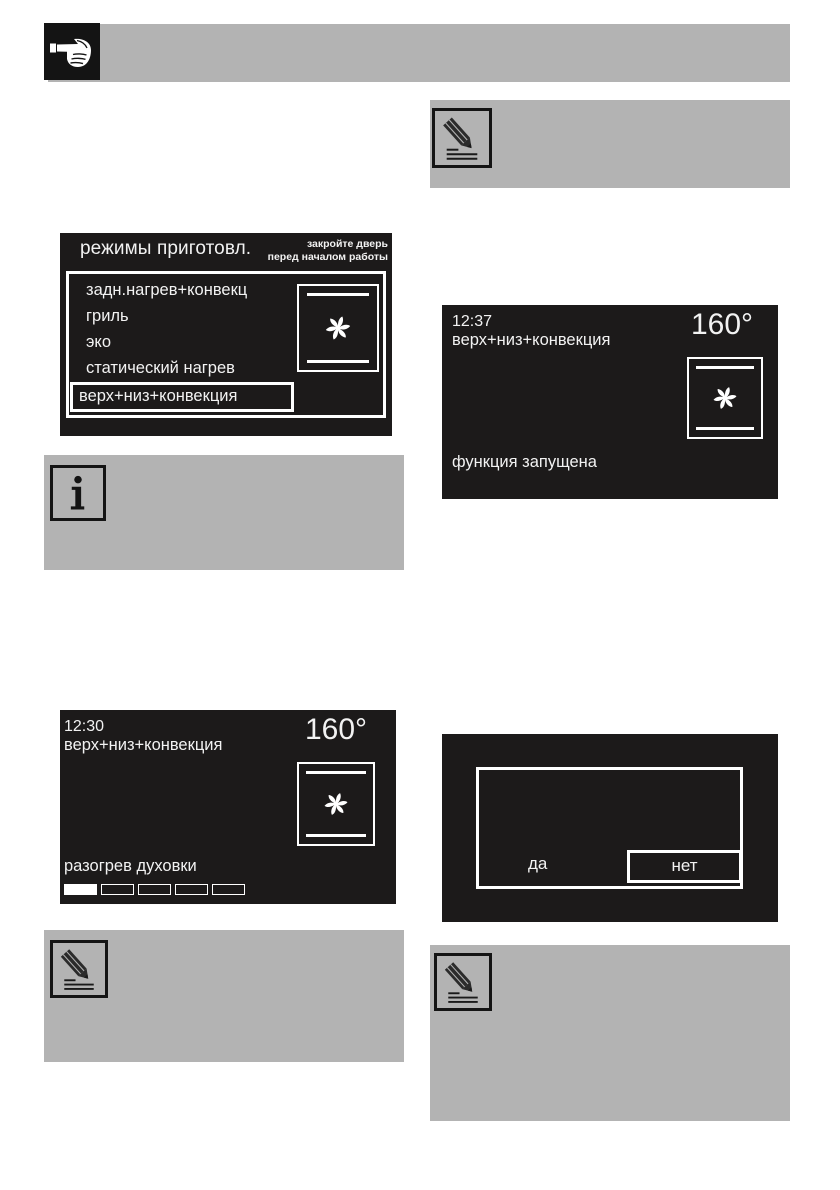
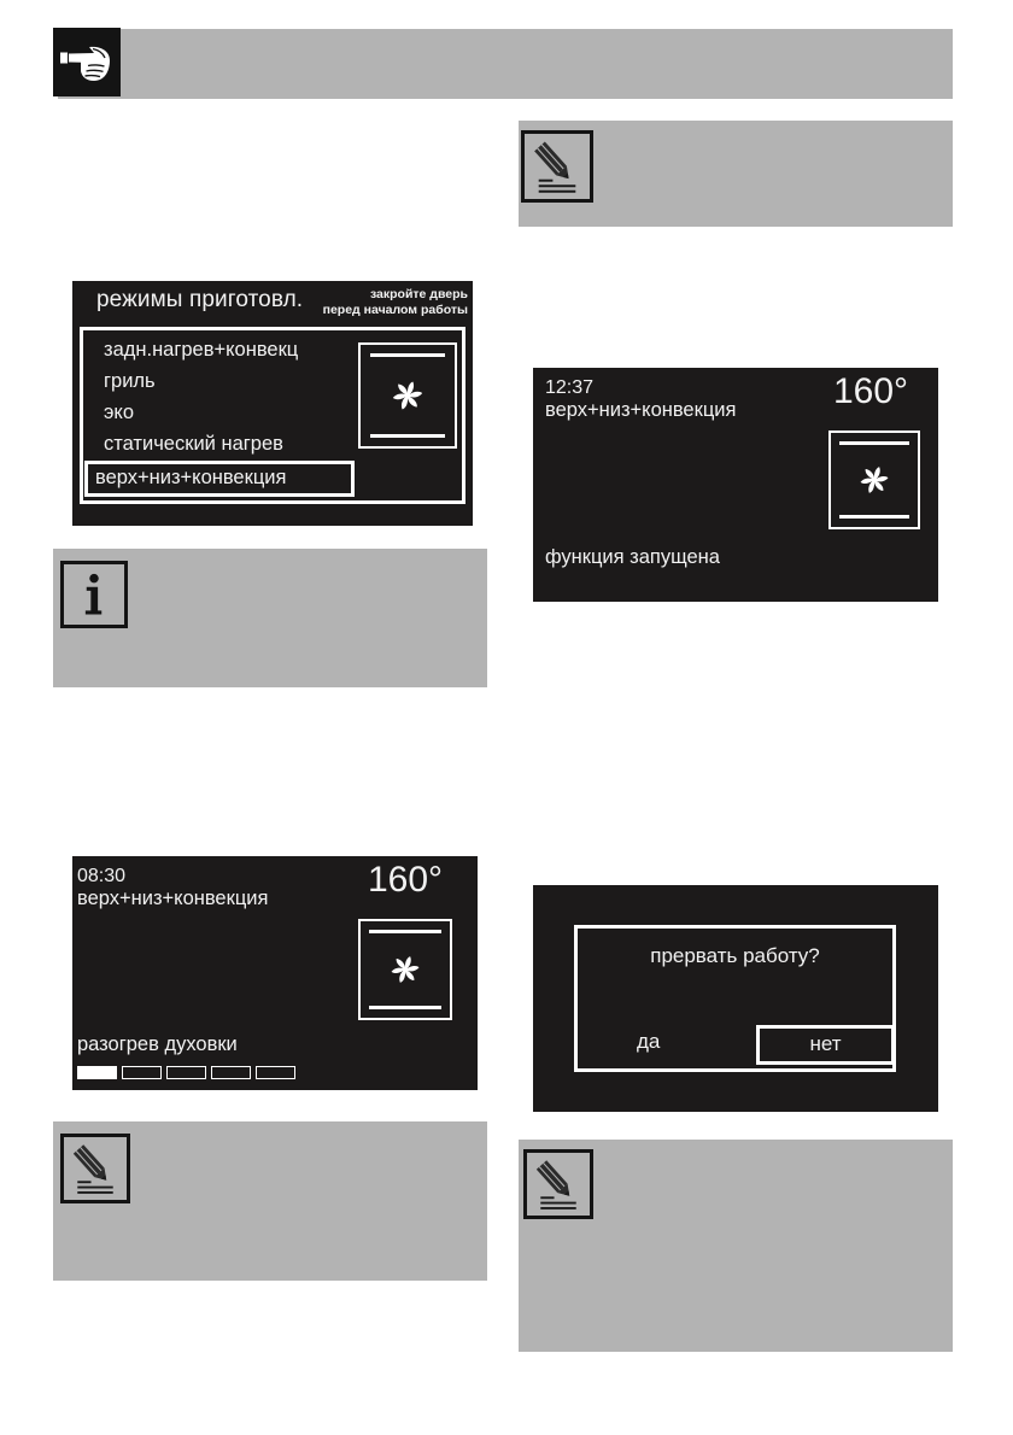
  режимы приготовл.
  закройте дверь
  перед началом работы
  задн.нагрев+конвекц
  гриль
  эко
  статический нагрев
  верх+низ+конвекция
  12:37
  верх+низ+конвекция
  160°
  функция запущена
- 12:30
+ 08:30
  верх+низ+конвекция
  160°
  разогрев духовки
+ прервать работу?
  да
  нет
